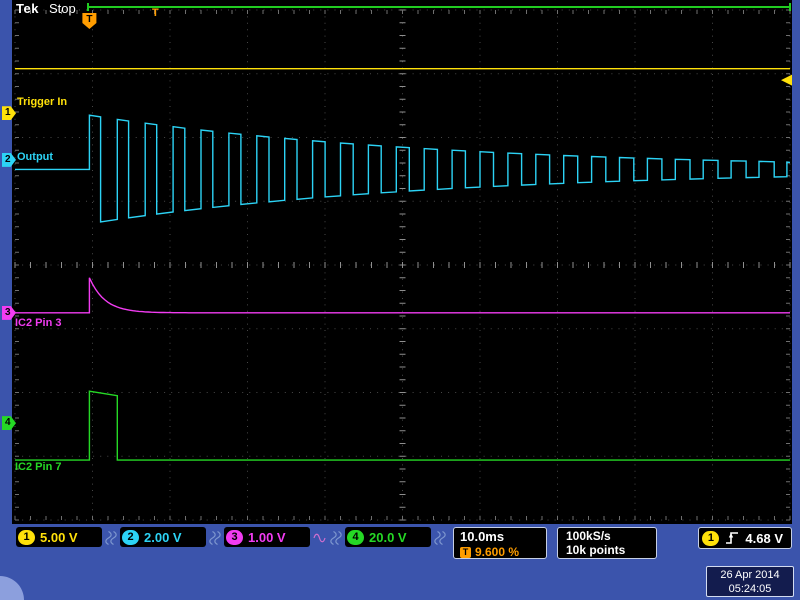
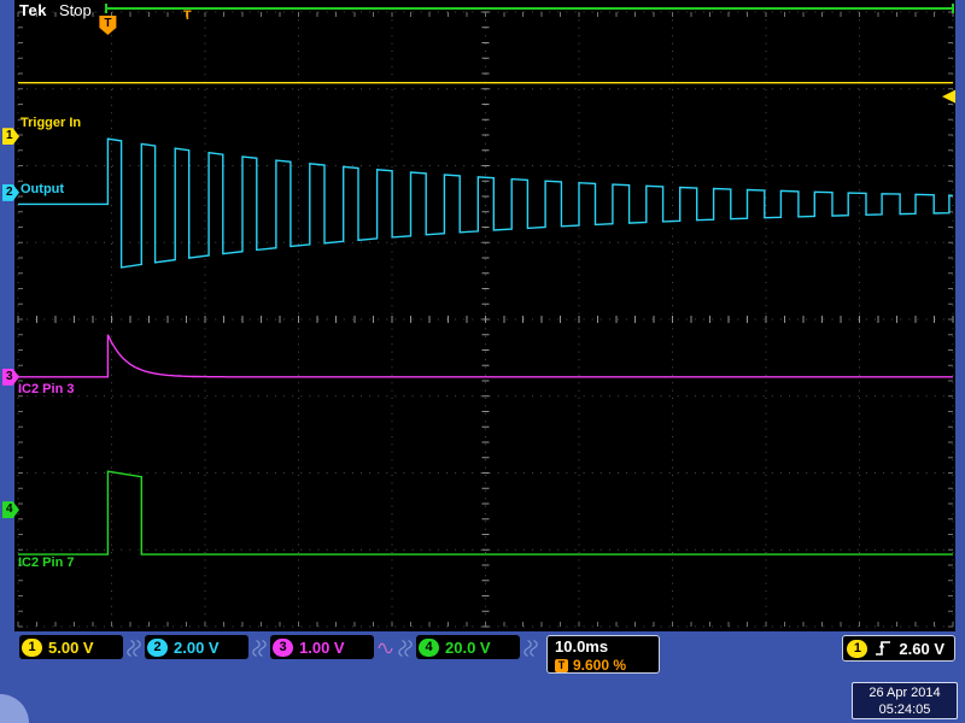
  T
  T
  Tek
  Stop
  Trigger In
  Output
  IC2 Pin 3
  IC2 Pin 7
  1
  2
  3
  4
  1
  5.00 V
  2
  2.00 V
  3
  1.00 V
  4
  20.0 V
  10.0ms
  T
  9.600 %
- 100kS/s
- 10k points
  1
- 4.68 V
+ 2.60 V
  26 Apr 2014
  05:24:05
